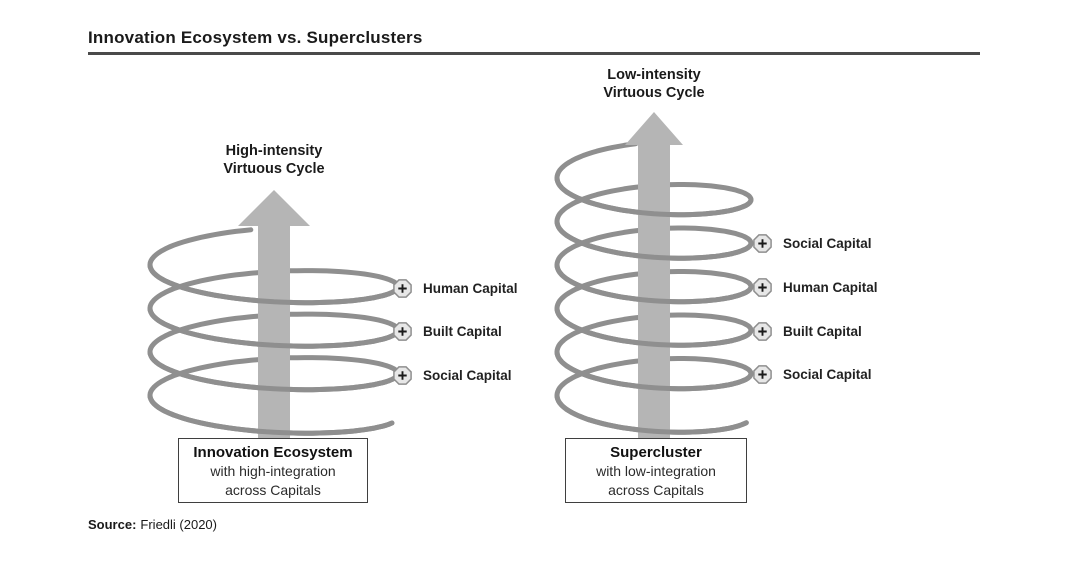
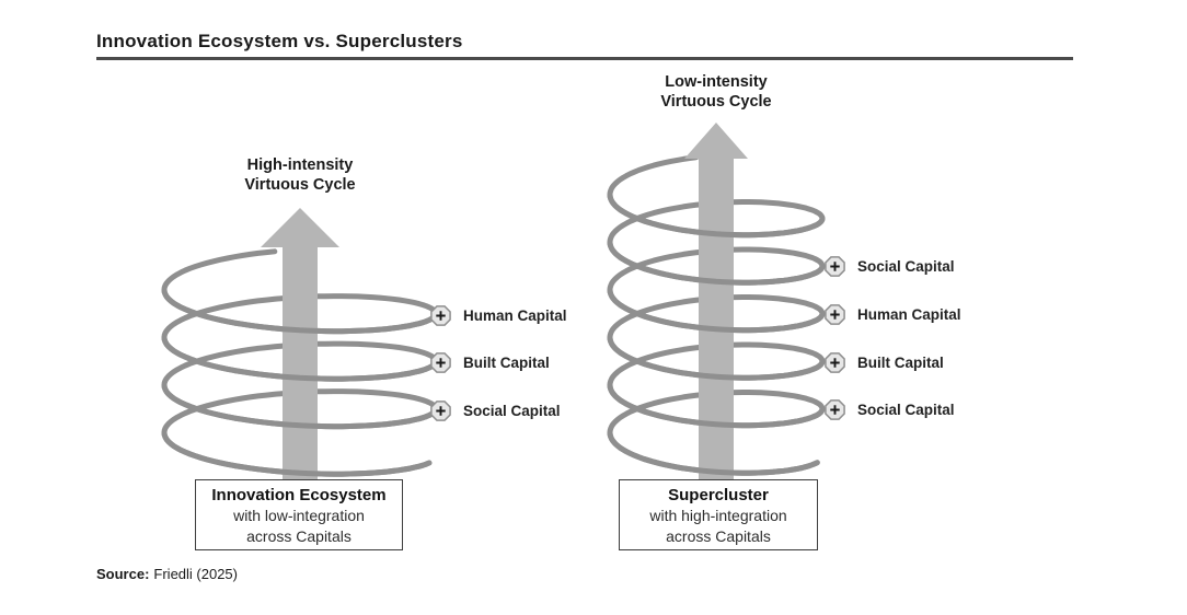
  Innovation Ecosystem vs. Superclusters
  High-intensity
  Virtuous Cycle
  Human Capital
  Built Capital
  Social Capital
  Innovation Ecosystem
- with high-integration
+ with low-integration
  across Capitals
  Low-intensity
  Virtuous Cycle
  Social Capital
  Human Capital
  Built Capital
  Social Capital
  Supercluster
- with low-integration
+ with high-integration
  across Capitals
- Source: Friedli (2020)
+ Source: Friedli (2025)
